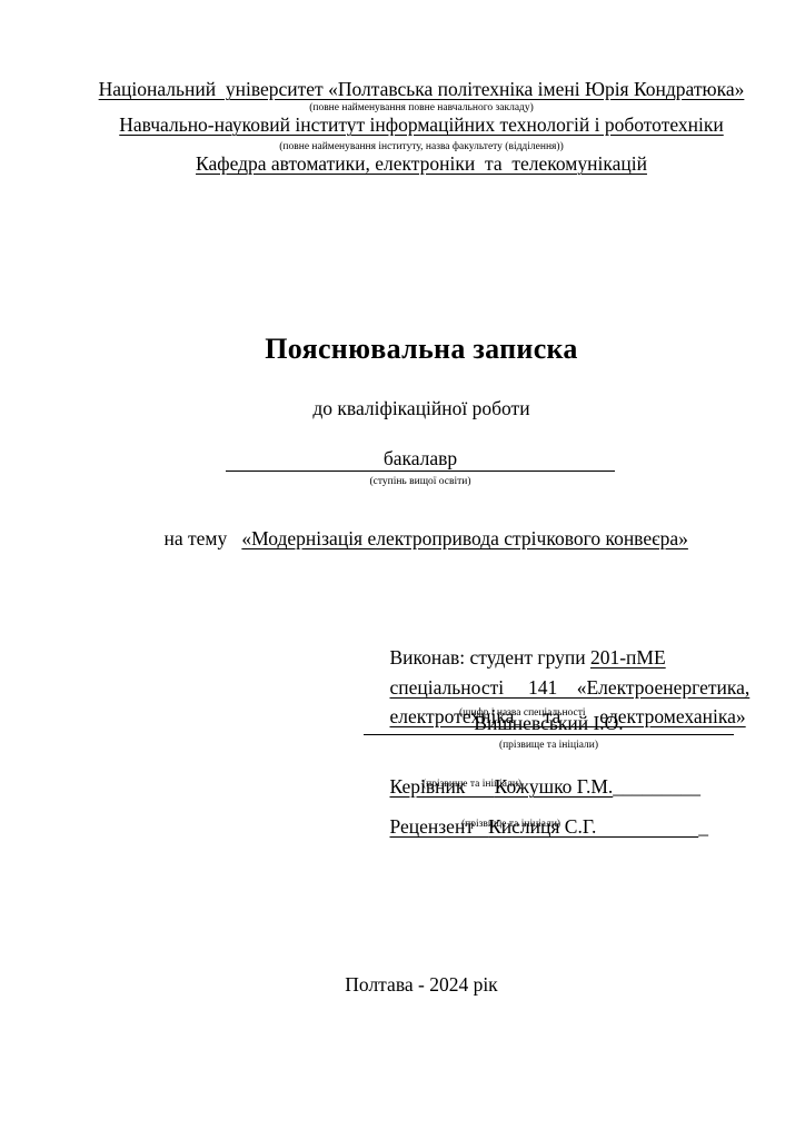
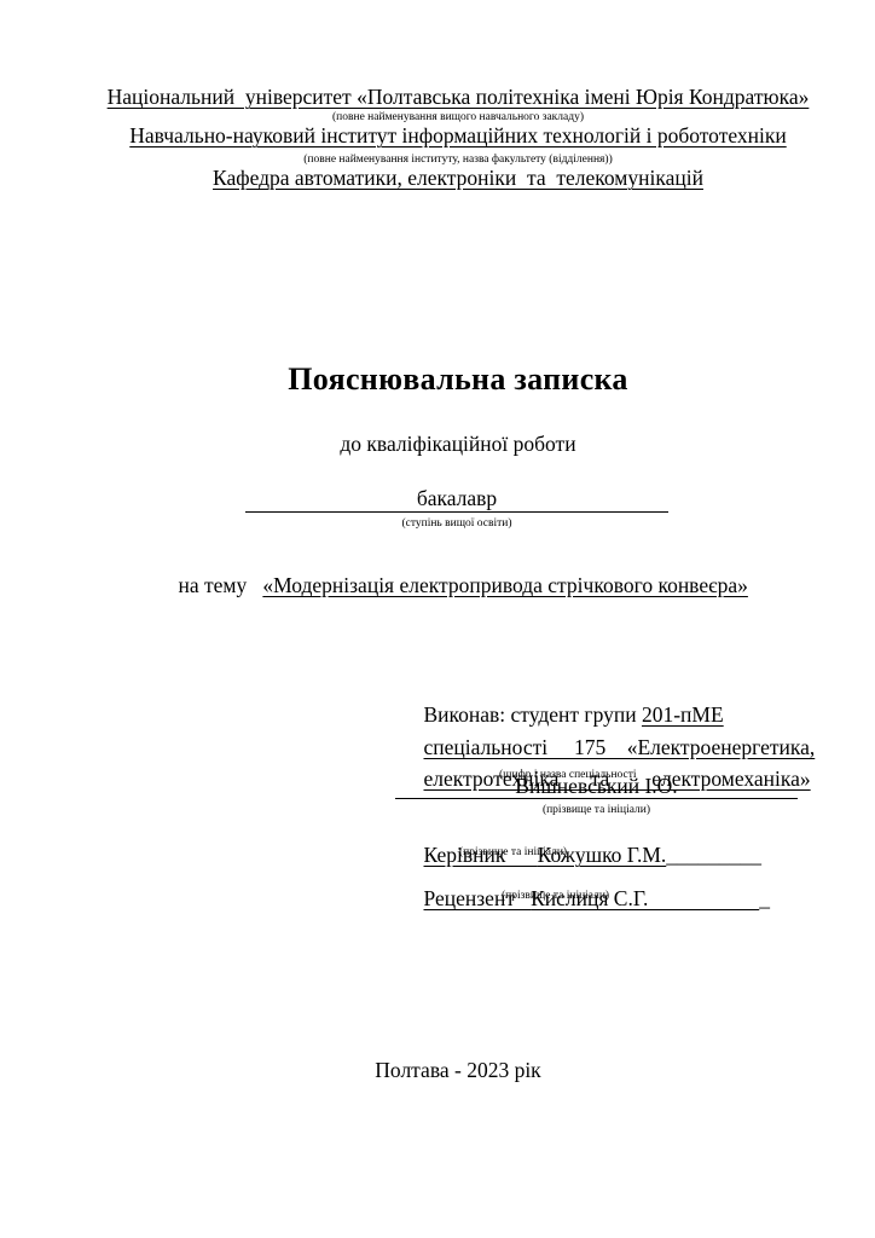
  Національний університет «Полтавська політехніка імені Юрія Кондратюка»
- (повне найменування повне навчального закладу)
+ (повне найменування вищого навчального закладу)
  Навчально-науковий інститут інформаційних технологій і робототехніки
  (повне найменування інституту, назва факультету (відділення))
  Кафедра автоматики, електроніки та телекомунікацій
  Пояснювальна записка
  до кваліфікаційної роботи
  бакалавр
  (ступінь вищої освіти)
  на тему «Модернізація електропривода стрічкового конвеєра»
  Виконав: студент групи 201-пМЕ
- спеціальності 141 «Електроенергетика,
+ спеціальності 175 «Електроенергетика,
  електротехніка та електромеханіка»
  (шифр і назва спеціальності
  Вишневський І.О.
  (прізвище та ініціали)
  Керівник Кожушко Г.М._________
  (прізвище та ініціали)
  Рецензент Кислиця С.Г. _
  (прізвище та ініціали)
- Полтава - 2024 рік
+ Полтава - 2023 рік
